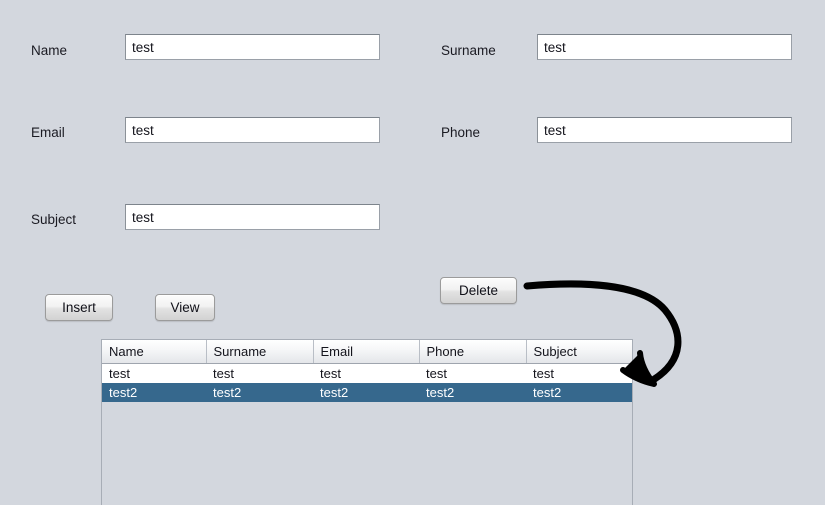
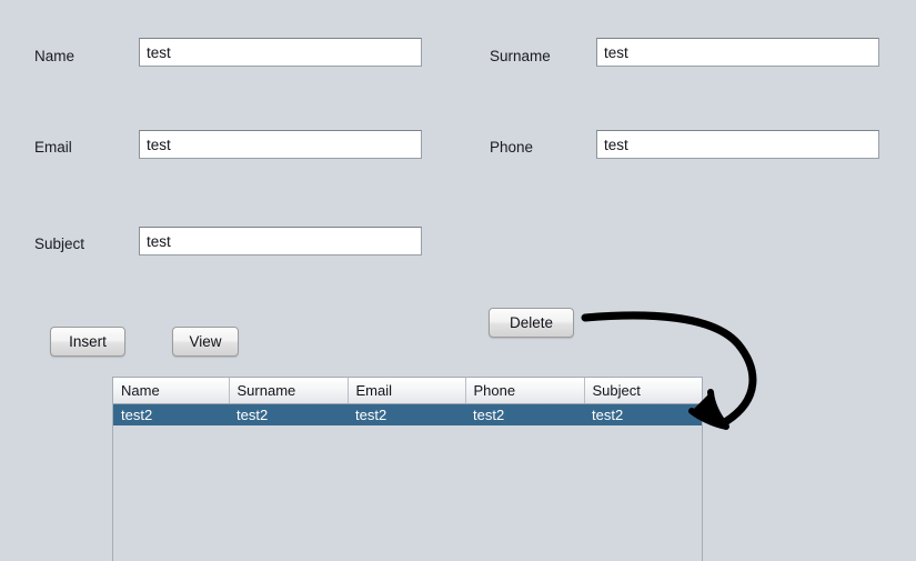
  Name
  test
  Surname
  test
  Email
  test
  Phone
  test
  Subject
  test
  Insert
  View
  Delete
  Name	Surname	Email	Phone	Subject
- test	test	test	test	test
  test2	test2	test2	test2	test2
